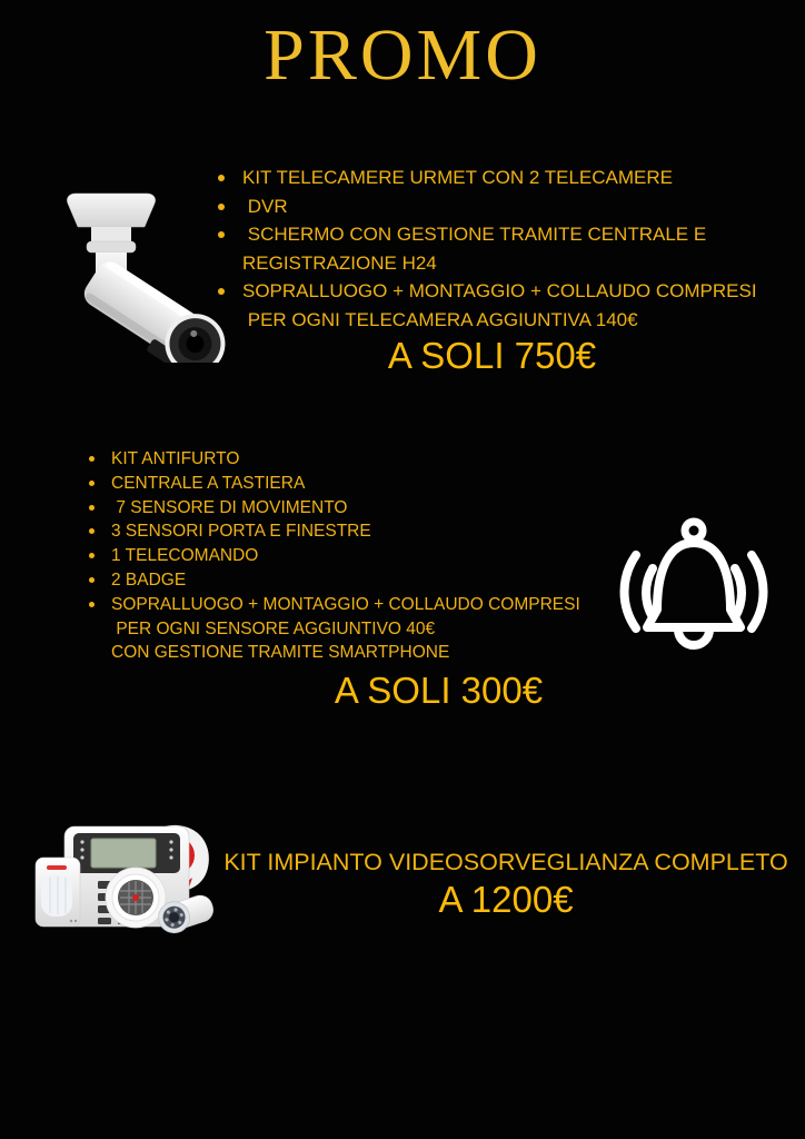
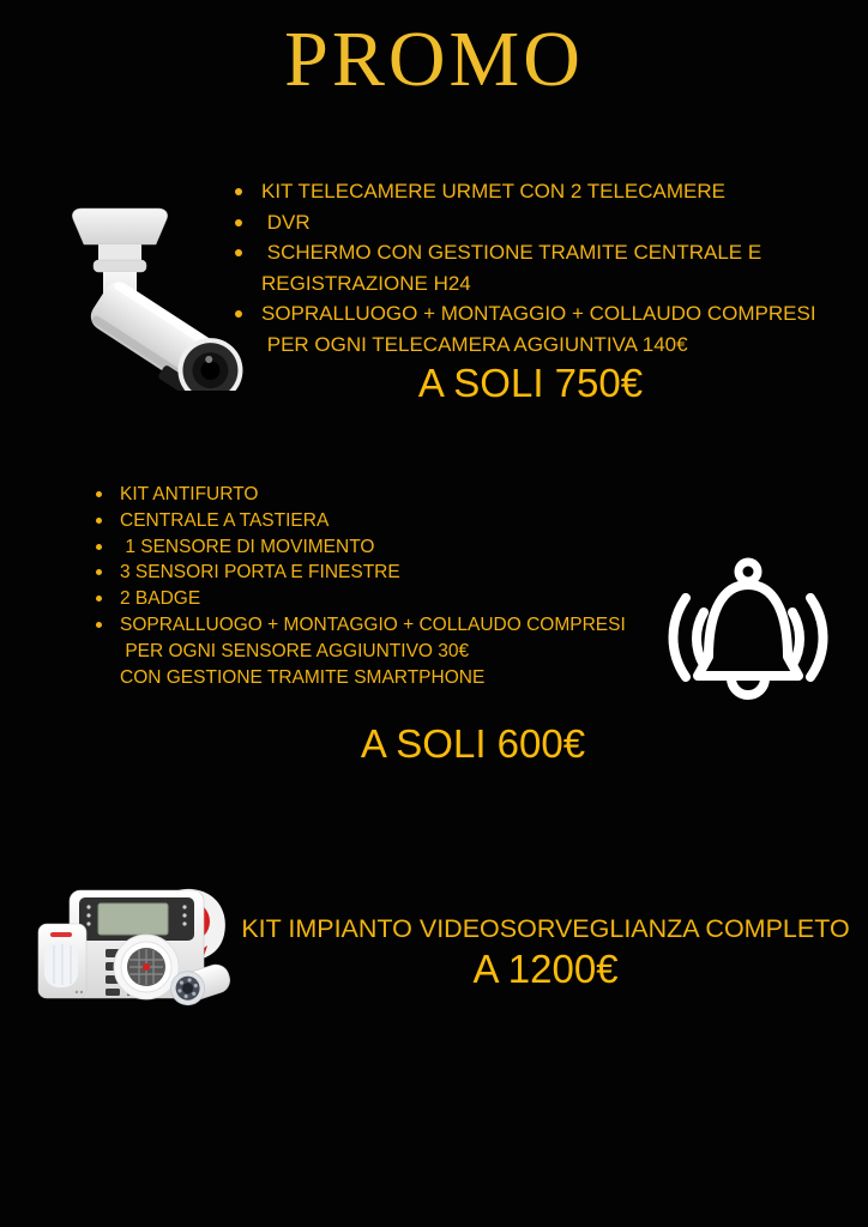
  PROMO
  KIT TELECAMERE URMET CON 2 TELECAMERE
  DVR
  SCHERMO CON GESTIONE TRAMITE CENTRALE E
  REGISTRAZIONE H24
  SOPRALLUOGO + MONTAGGIO + COLLAUDO COMPRESI
  PER OGNI TELECAMERA AGGIUNTIVA 140€
  A SOLI 750€
  KIT ANTIFURTO
  CENTRALE A TASTIERA
- 7 SENSORE DI MOVIMENTO
+ 1 SENSORE DI MOVIMENTO
  3 SENSORI PORTA E FINESTRE
- 1 TELECOMANDO
  2 BADGE
  SOPRALLUOGO + MONTAGGIO + COLLAUDO COMPRESI
- PER OGNI SENSORE AGGIUNTIVO 40€
+ PER OGNI SENSORE AGGIUNTIVO 30€
  CON GESTIONE TRAMITE SMARTPHONE
- A SOLI 300€
+ A SOLI 600€
  KIT IMPIANTO VIDEOSORVEGLIANZA COMPLETO
  A 1200€
